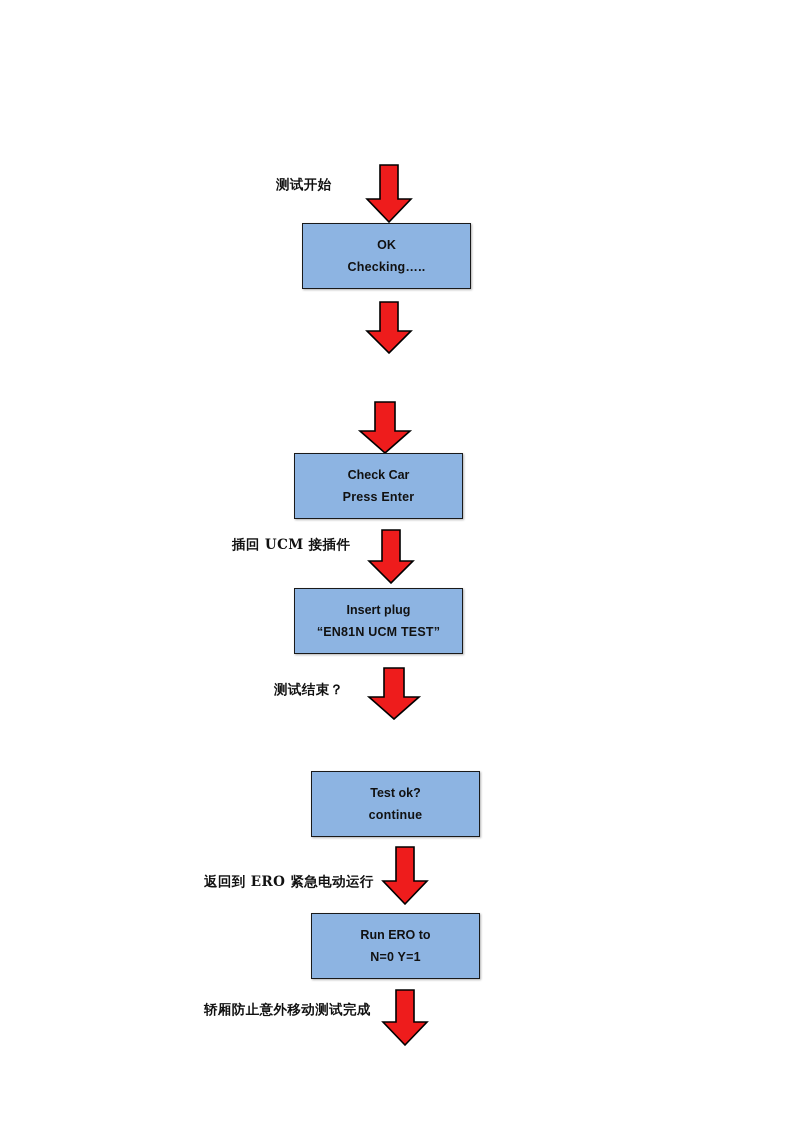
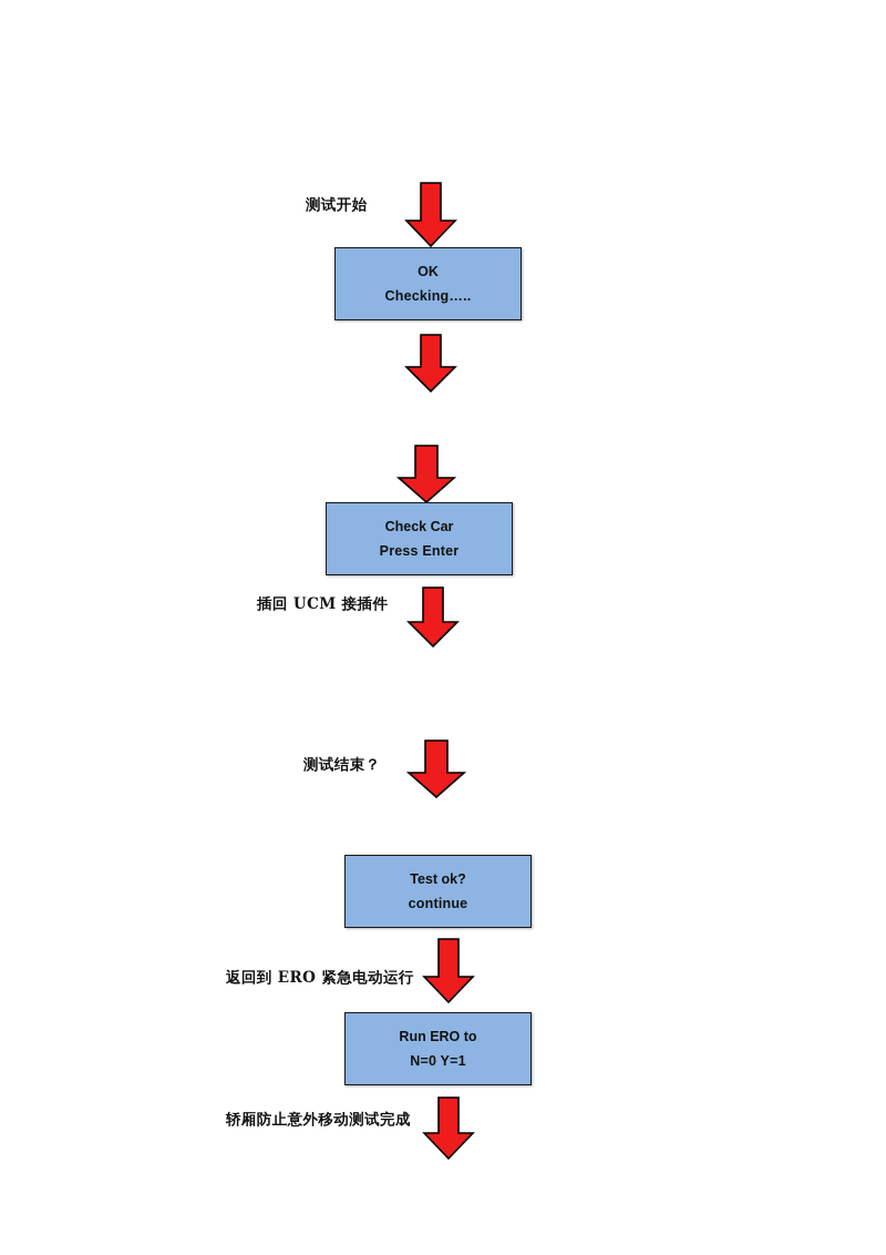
  测试开始
  OK
  Checking…..
  Check Car
  Press Enter
  插回 UCM 接插件
- Insert plug
- “EN81N UCM TEST”
  测试结束？
  Test ok?
  continue
  返回到 ERO 紧急电动运行
  Run ERO to
  N=0 Y=1
  轿厢防止意外移动测试完成
